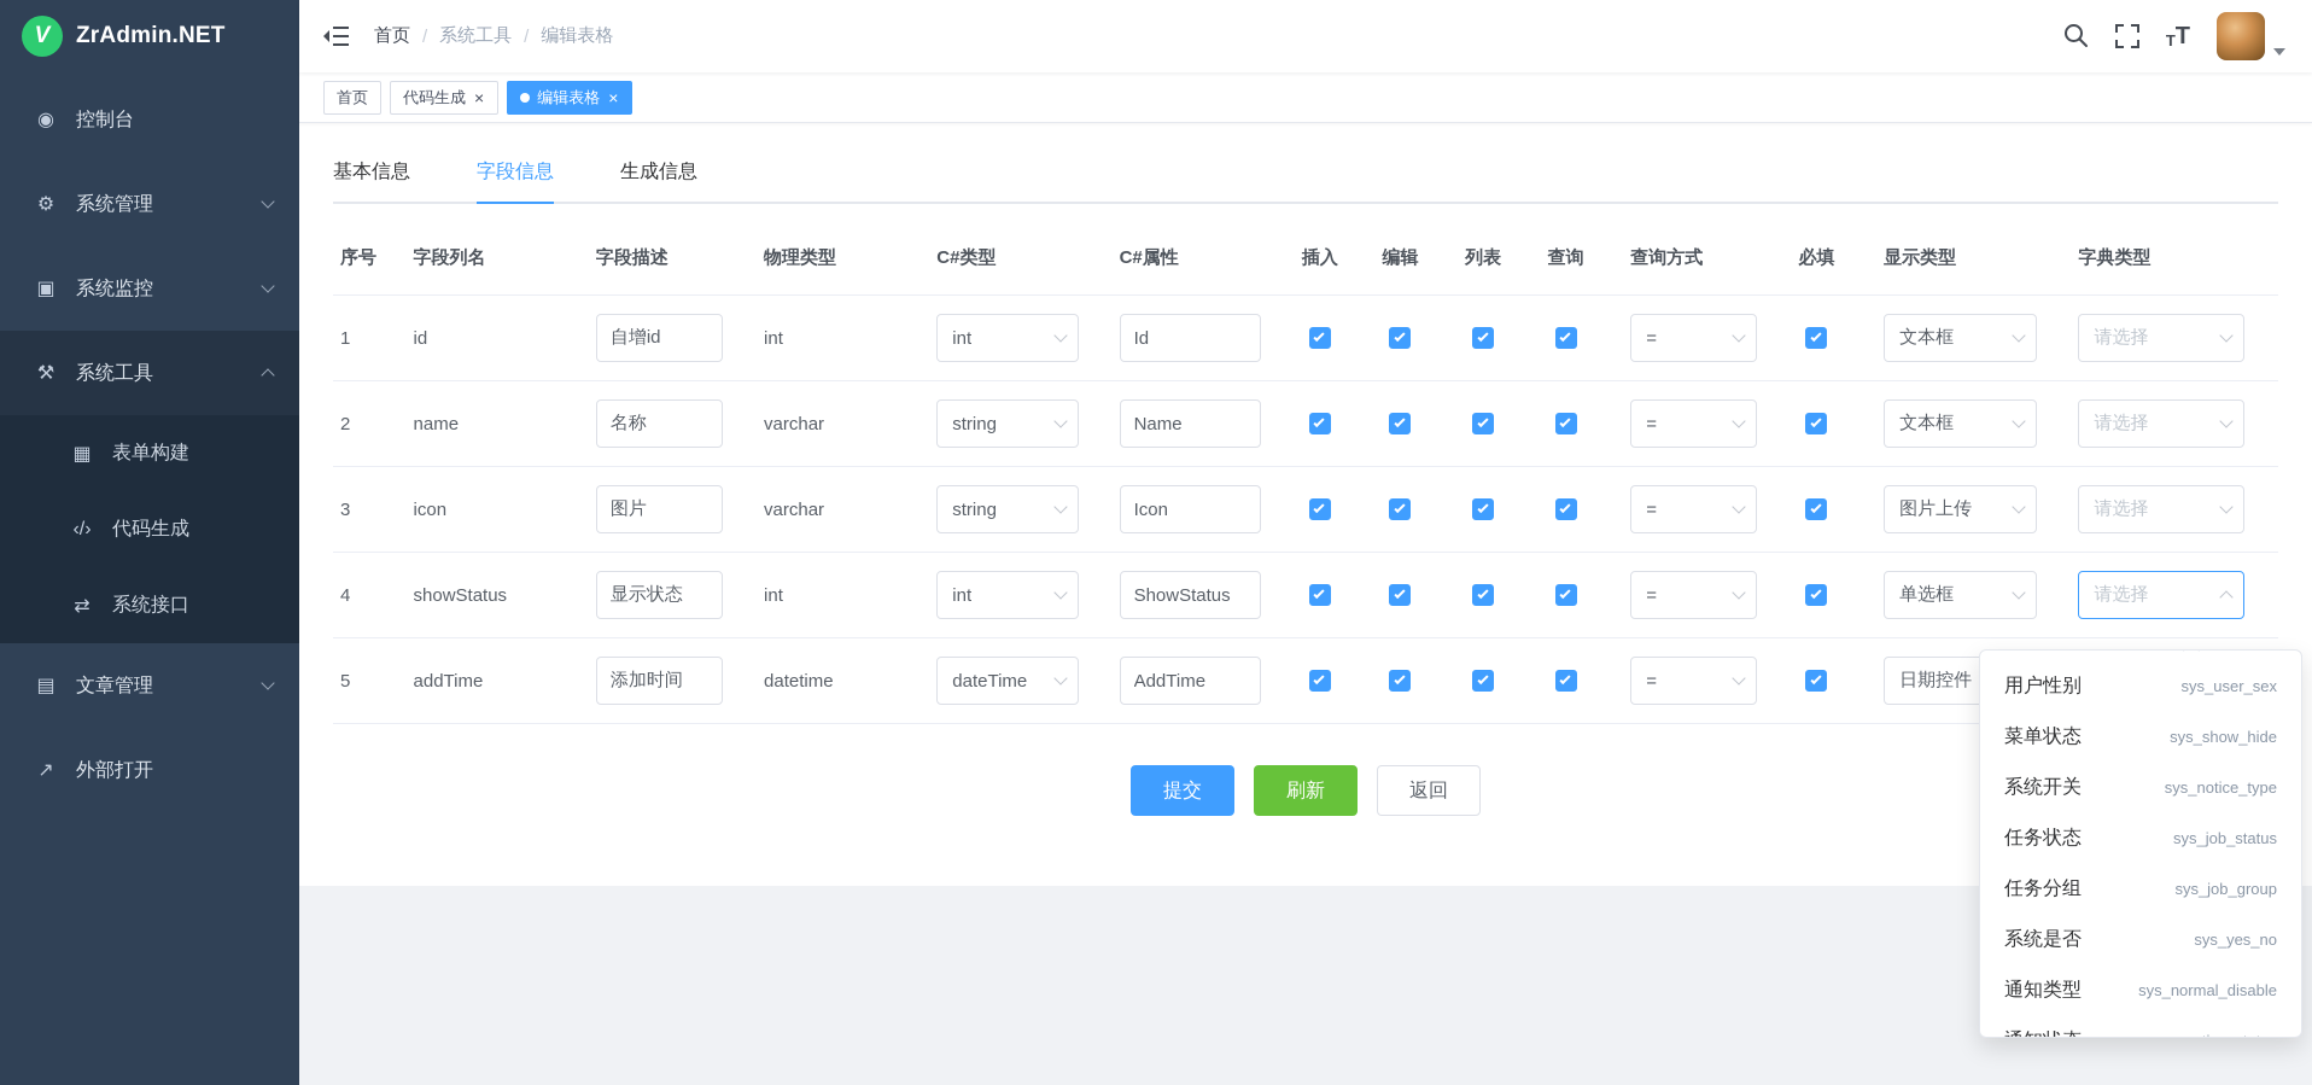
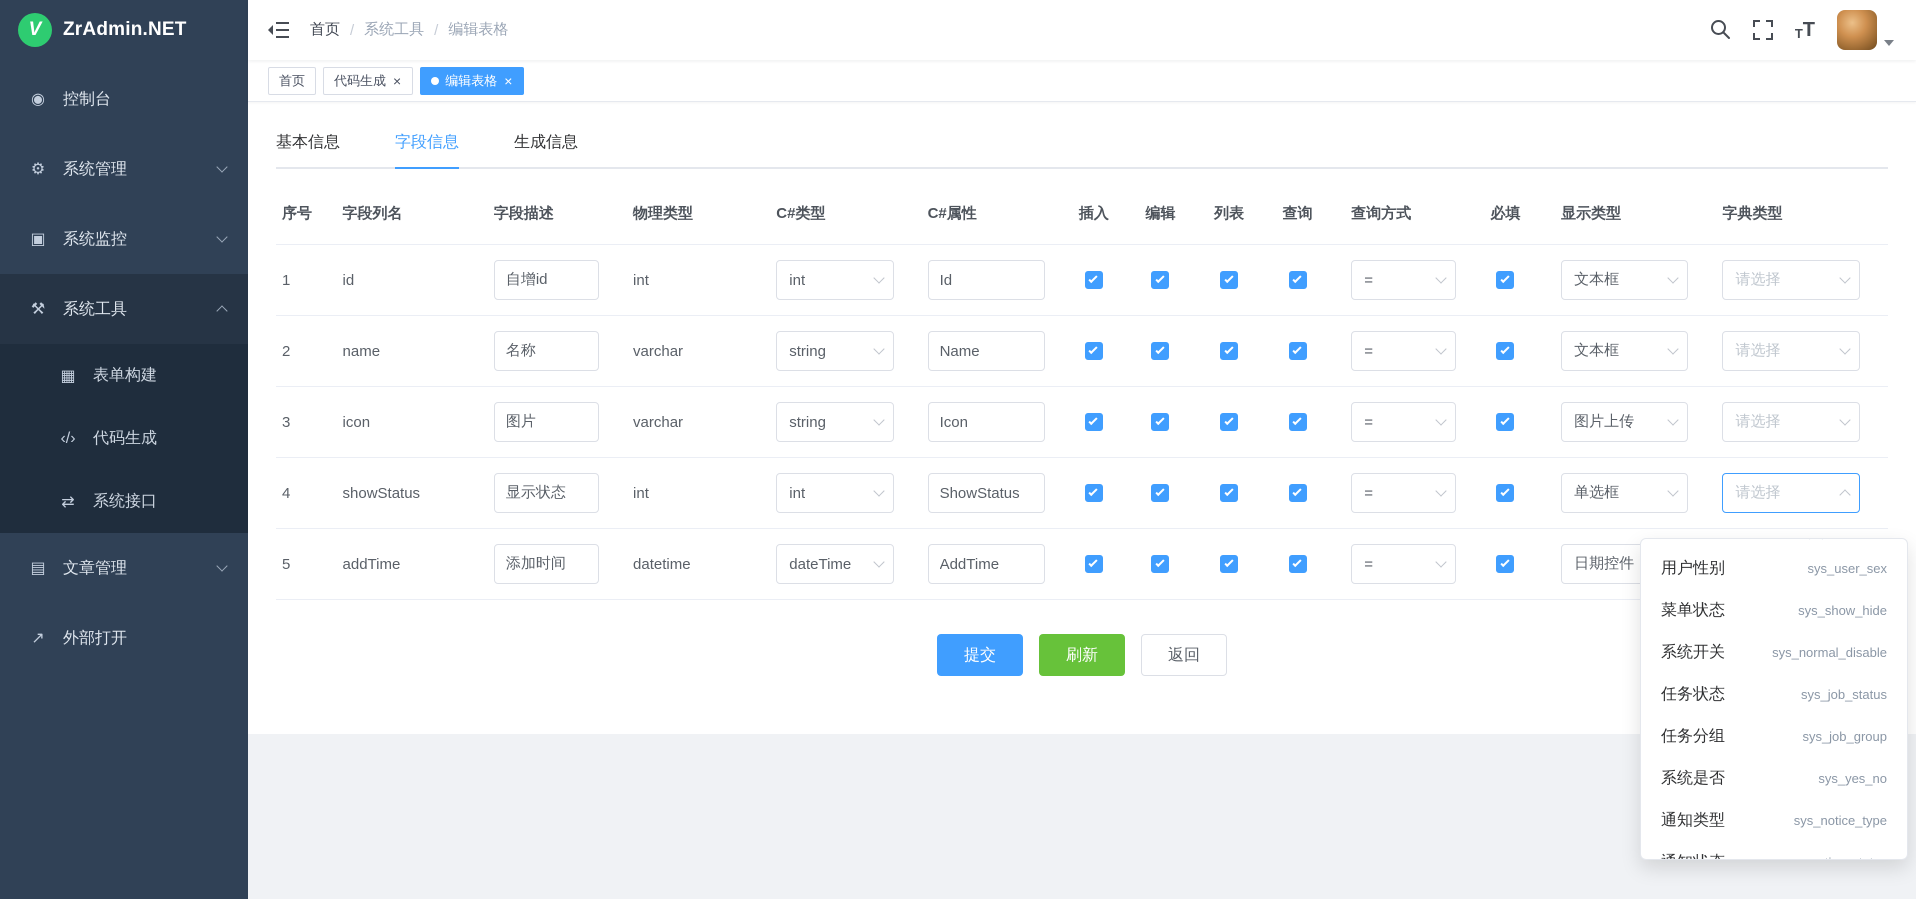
  V
  ZrAdmin.NET
  ◉
  控制台
  ⚙
  系统管理
  ▣
  系统监控
  ⚒
  系统工具
  ▦
  表单构建
  ‹/›
  代码生成
  ⇄
  系统接口
  ▤
  文章管理
  ↗
  外部打开
  首页
  /
  系统工具
  /
  编辑表格
  T
  T
  首页
  代码生成
  ×
  编辑表格
  ×
  基本信息
  字段信息
  生成信息
  序号	字段列名	字段描述	物理类型	C#类型	C#属性	插入	编辑	列表	查询	查询方式	必填	显示类型	字典类型
  1	id	自增id	int	int	Id					=		文本框	请选择
  2	name	名称	varchar	string	Name					=		文本框	请选择
  3	icon	图片	varchar	string	Icon					=		图片上传	请选择
  4	showStatus	显示状态	int	int	ShowStatus					=		单选框	请选择
  5	addTime	添加时间	datetime	dateTime	AddTime					=		日期控件
  提交
  刷新
  返回
  用户性别
  sys_user_sex
  菜单状态
  sys_show_hide
  系统开关
- sys_notice_type
+ sys_normal_disable
  任务状态
  sys_job_status
  任务分组
  sys_job_group
  系统是否
  sys_yes_no
  通知类型
- sys_normal_disable
+ sys_notice_type
